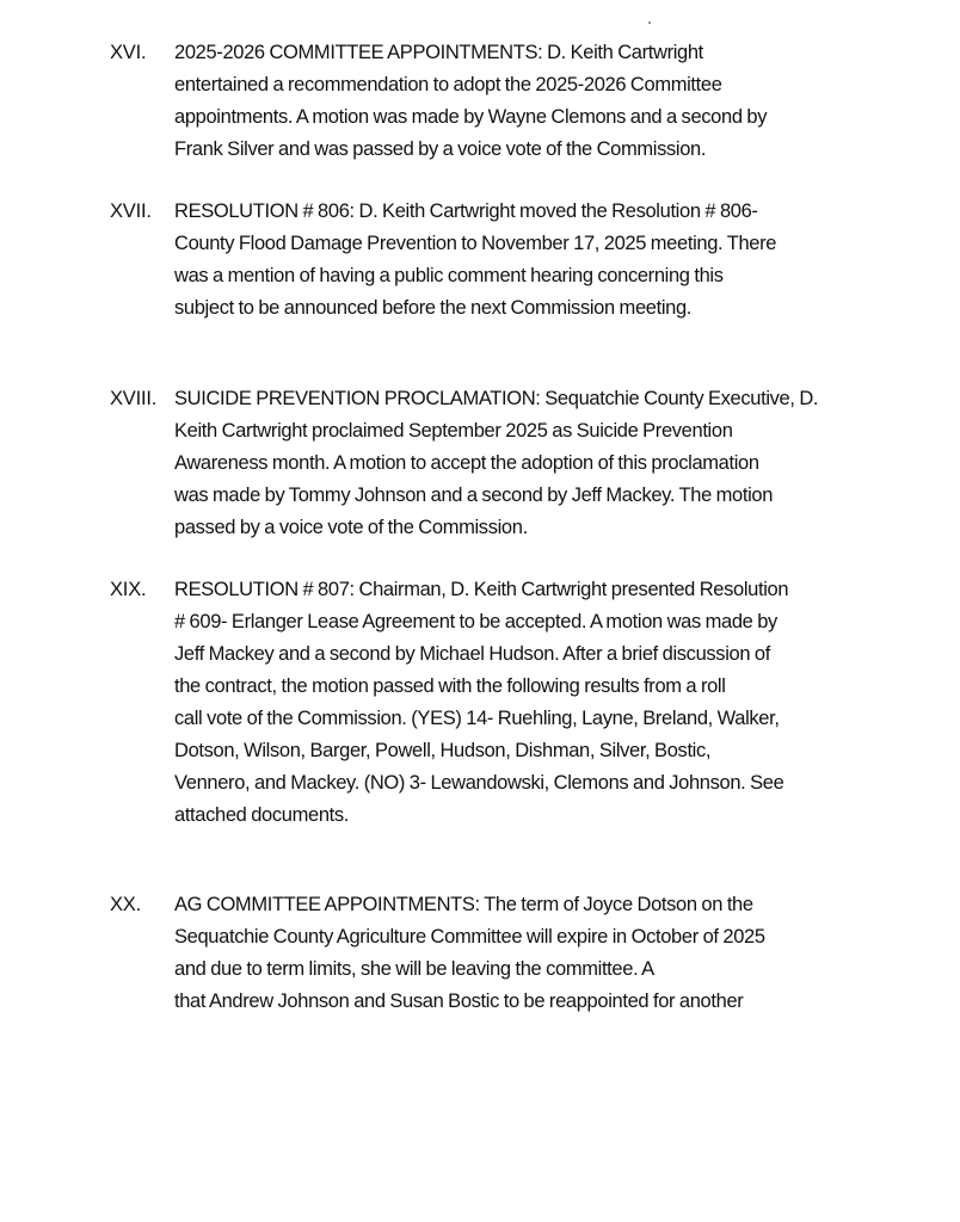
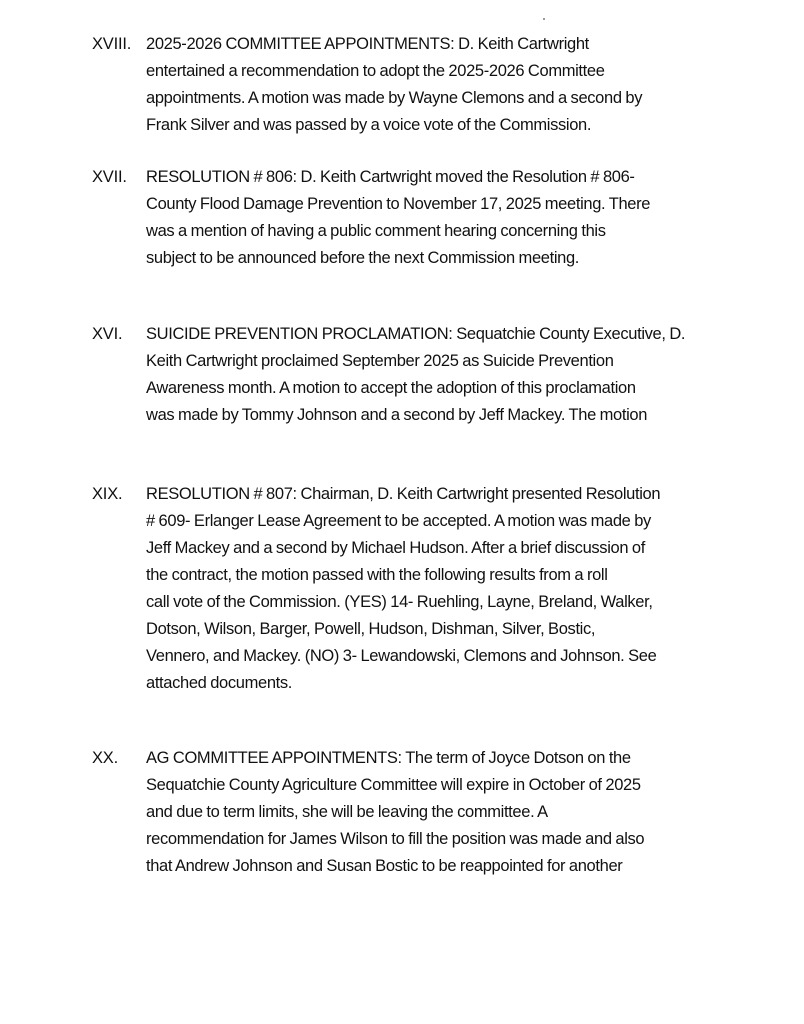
- XVI.
+ XVIII.
  2025-2026 COMMITTEE APPOINTMENTS: D. Keith Cartwright
  entertained a recommendation to adopt the 2025-2026 Committee
  appointments. A motion was made by Wayne Clemons and a second by
  Frank Silver and was passed by a voice vote of the Commission.
  XVII.
  RESOLUTION # 806: D. Keith Cartwright moved the Resolution # 806-
  County Flood Damage Prevention to November 17, 2025 meeting. There
  was a mention of having a public comment hearing concerning this
  subject to be announced before the next Commission meeting.
- XVIII.
+ XVI.
  SUICIDE PREVENTION PROCLAMATION: Sequatchie County Executive, D.
  Keith Cartwright proclaimed September 2025 as Suicide Prevention
  Awareness month. A motion to accept the adoption of this proclamation
  was made by Tommy Johnson and a second by Jeff Mackey. The motion
- passed by a voice vote of the Commission.
  XIX.
  RESOLUTION # 807: Chairman, D. Keith Cartwright presented Resolution
  # 609- Erlanger Lease Agreement to be accepted. A motion was made by
  Jeff Mackey and a second by Michael Hudson. After a brief discussion of
  the contract, the motion passed with the following results from a roll
  call vote of the Commission. (YES) 14- Ruehling, Layne, Breland, Walker,
  Dotson, Wilson, Barger, Powell, Hudson, Dishman, Silver, Bostic,
  Vennero, and Mackey. (NO) 3- Lewandowski, Clemons and Johnson. See
  attached documents.
  XX.
  AG COMMITTEE APPOINTMENTS: The term of Joyce Dotson on the
  Sequatchie County Agriculture Committee will expire in October of 2025
  and due to term limits, she will be leaving the committee. A
+ recommendation for James Wilson to fill the position was made and also
  that Andrew Johnson and Susan Bostic to be reappointed for another
